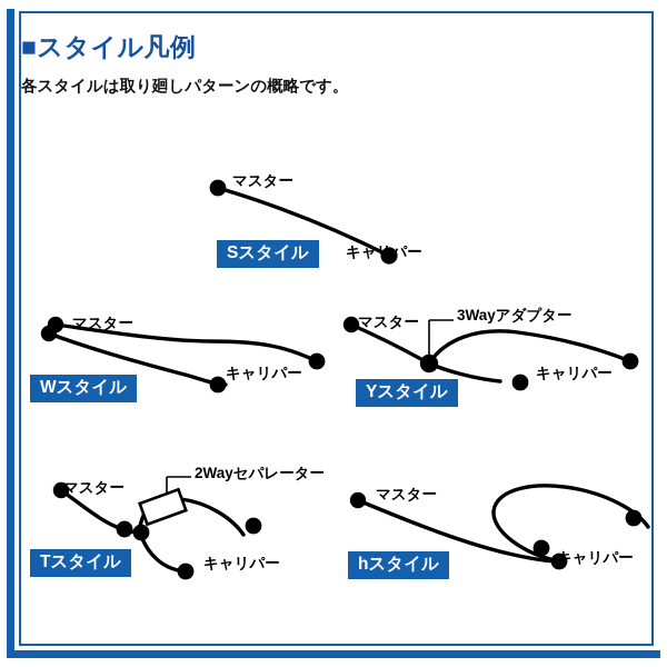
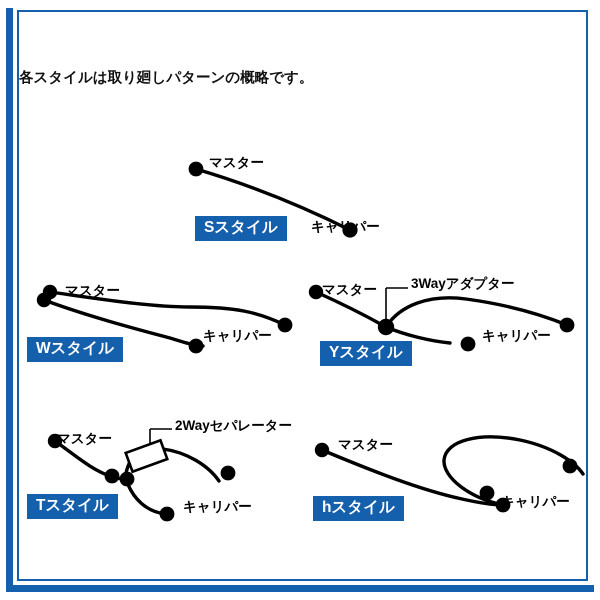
- ■スタイル凡例
  各スタイルは取り廻しパターンの概略です。
  マスター
  キャリパー
  Sスタイル
  マスター
  キャリパー
  Wスタイル
  マスター
  3Wayアダプター
  キャリパー
  Yスタイル
  マスター
  2Wayセパレーター
  キャリパー
  Tスタイル
  マスター
  キャリパー
  hスタイル
